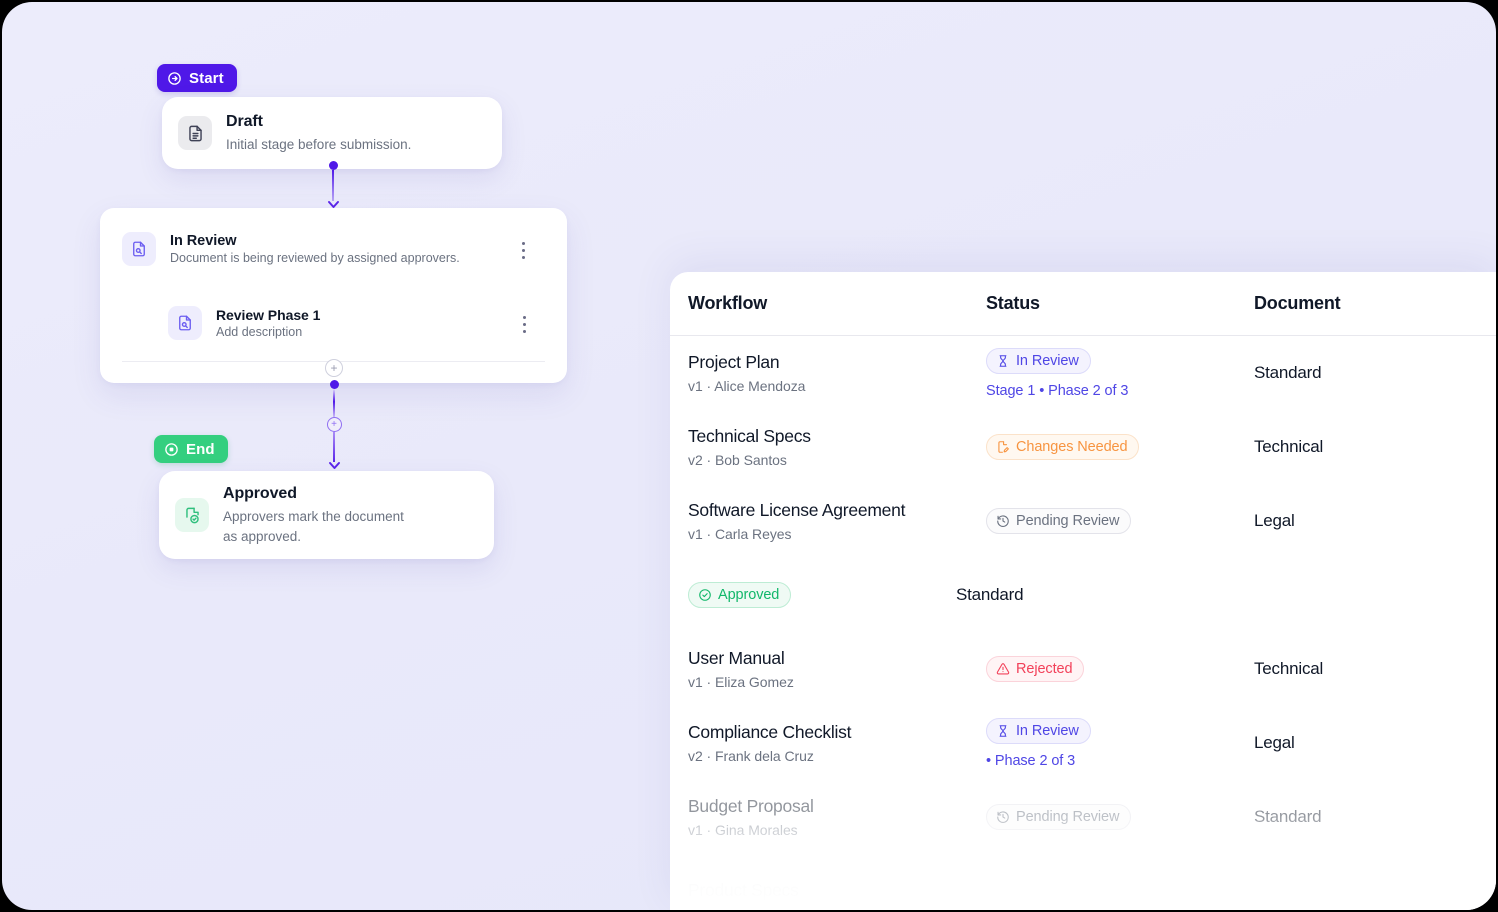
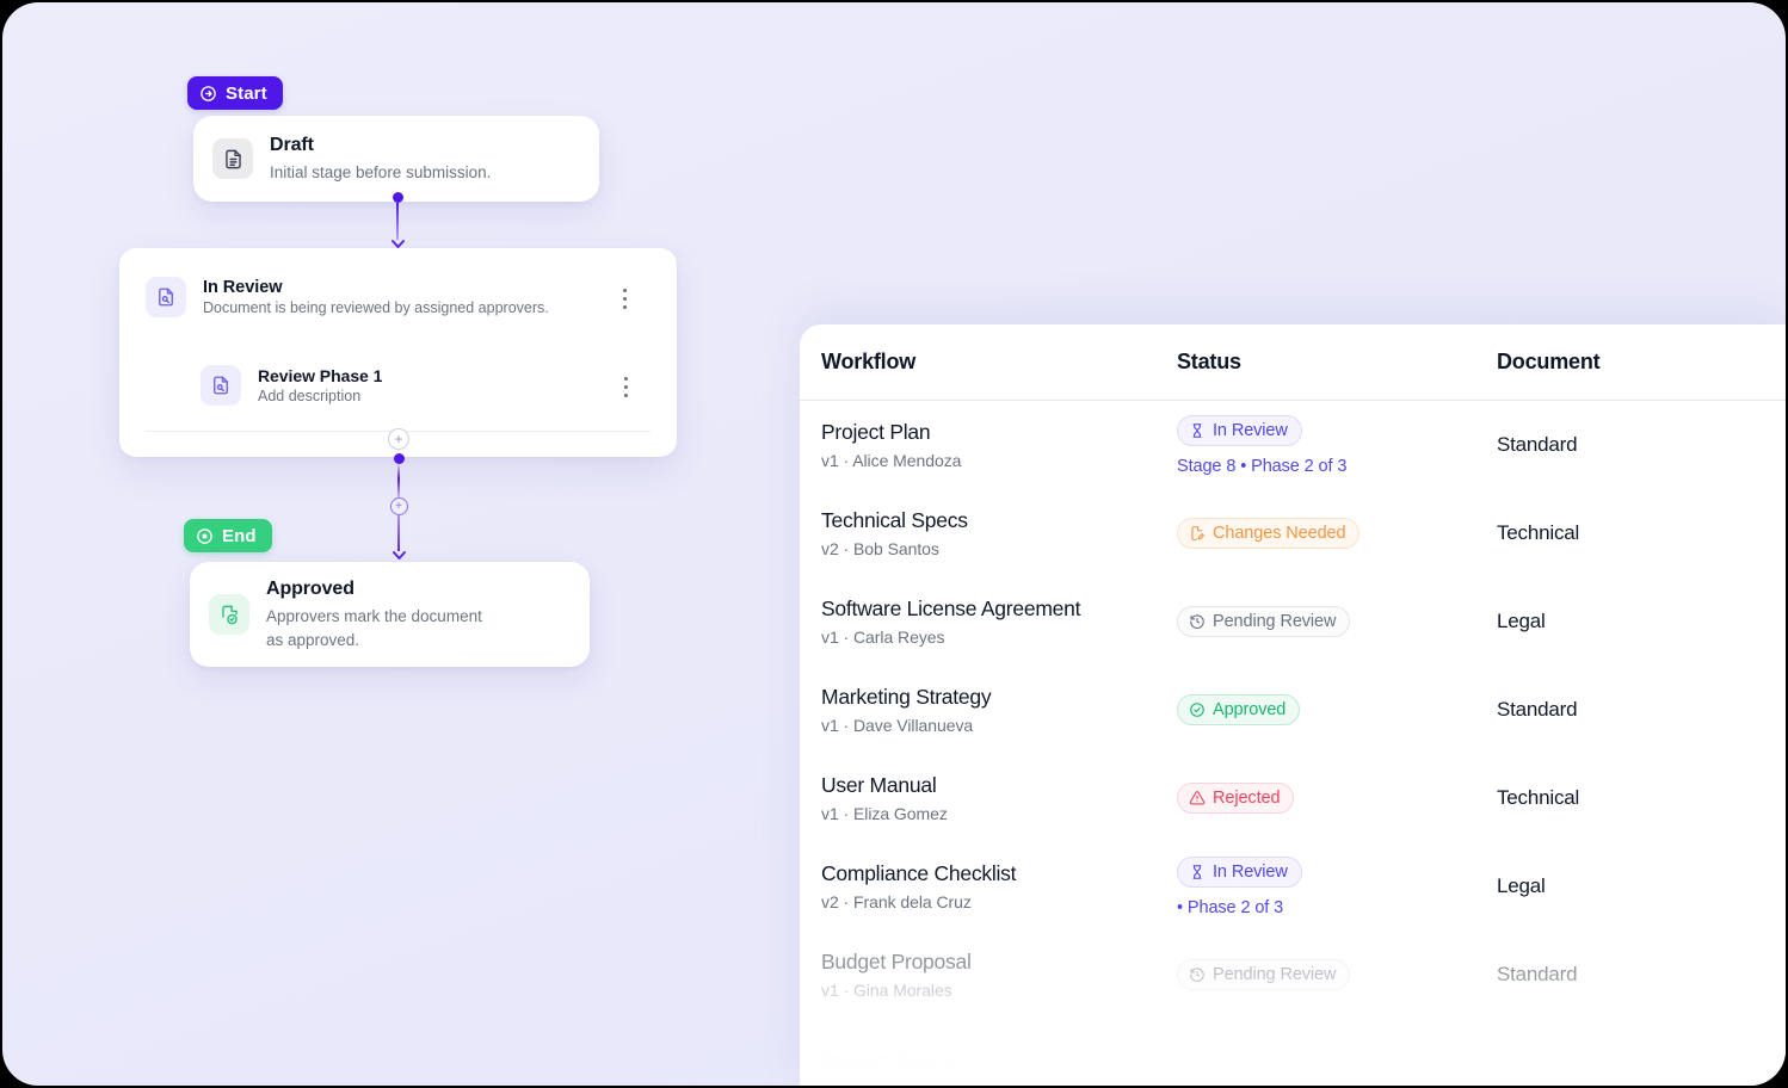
  Start
  Draft
  Initial stage before submission.
  In Review
  Document is being reviewed by assigned approvers.
  Review Phase 1
  Add description
  +
  +
  End
  Approved
  Approvers mark the document
  as approved.
  Workflow
  Status
  Document
  Project Plan
  v1 · Alice Mendoza
  In Review
- Stage 1 • Phase 2 of 3
+ Stage 8 • Phase 2 of 3
  Standard
  Technical Specs
  v2 · Bob Santos
  Changes Needed
  Technical
  Software License Agreement
  v1 · Carla Reyes
  Pending Review
  Legal
+ Marketing Strategy
+ v1 · Dave Villanueva
  Approved
  Standard
  User Manual
  v1 · Eliza Gomez
  Rejected
  Technical
  Compliance Checklist
  v2 · Frank dela Cruz
  In Review
  • Phase 2 of 3
  Legal
  Budget Proposal
